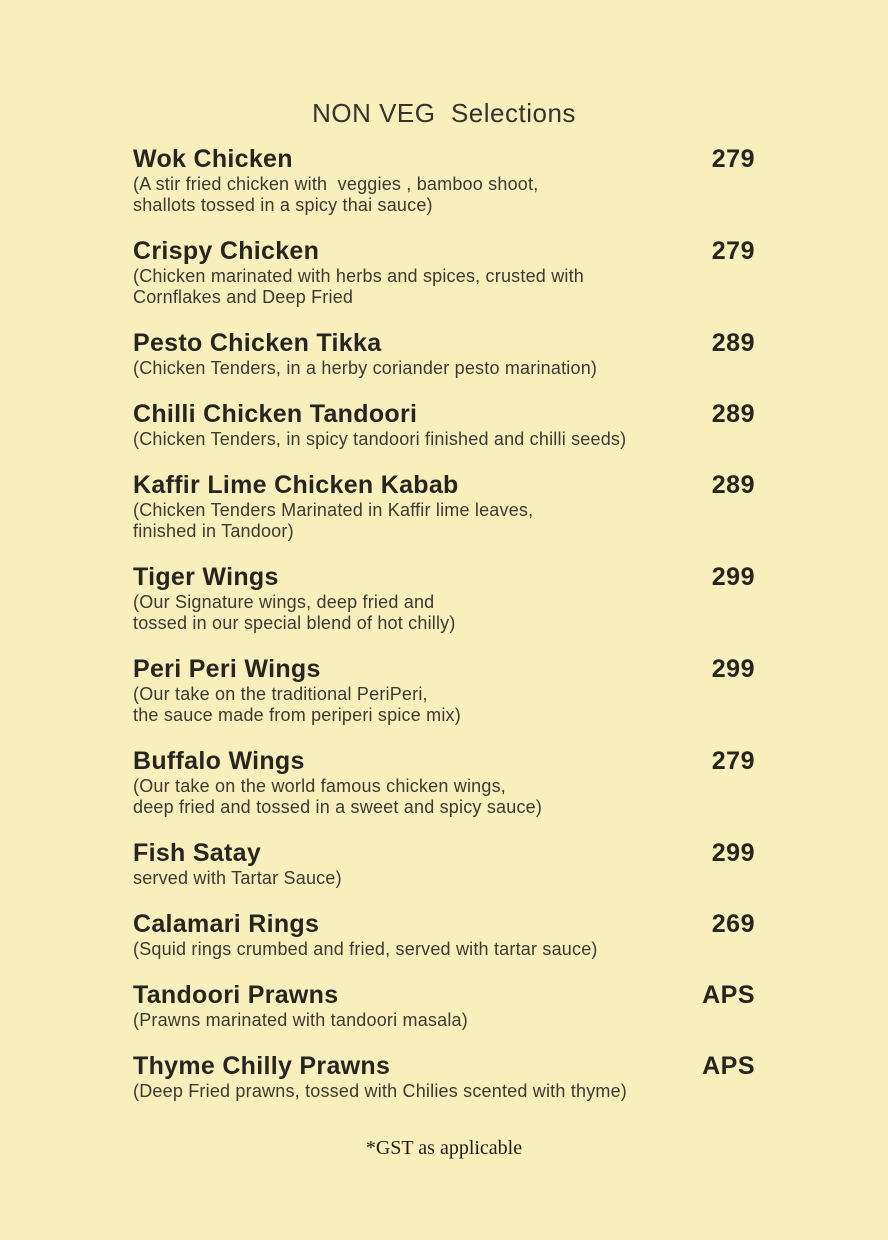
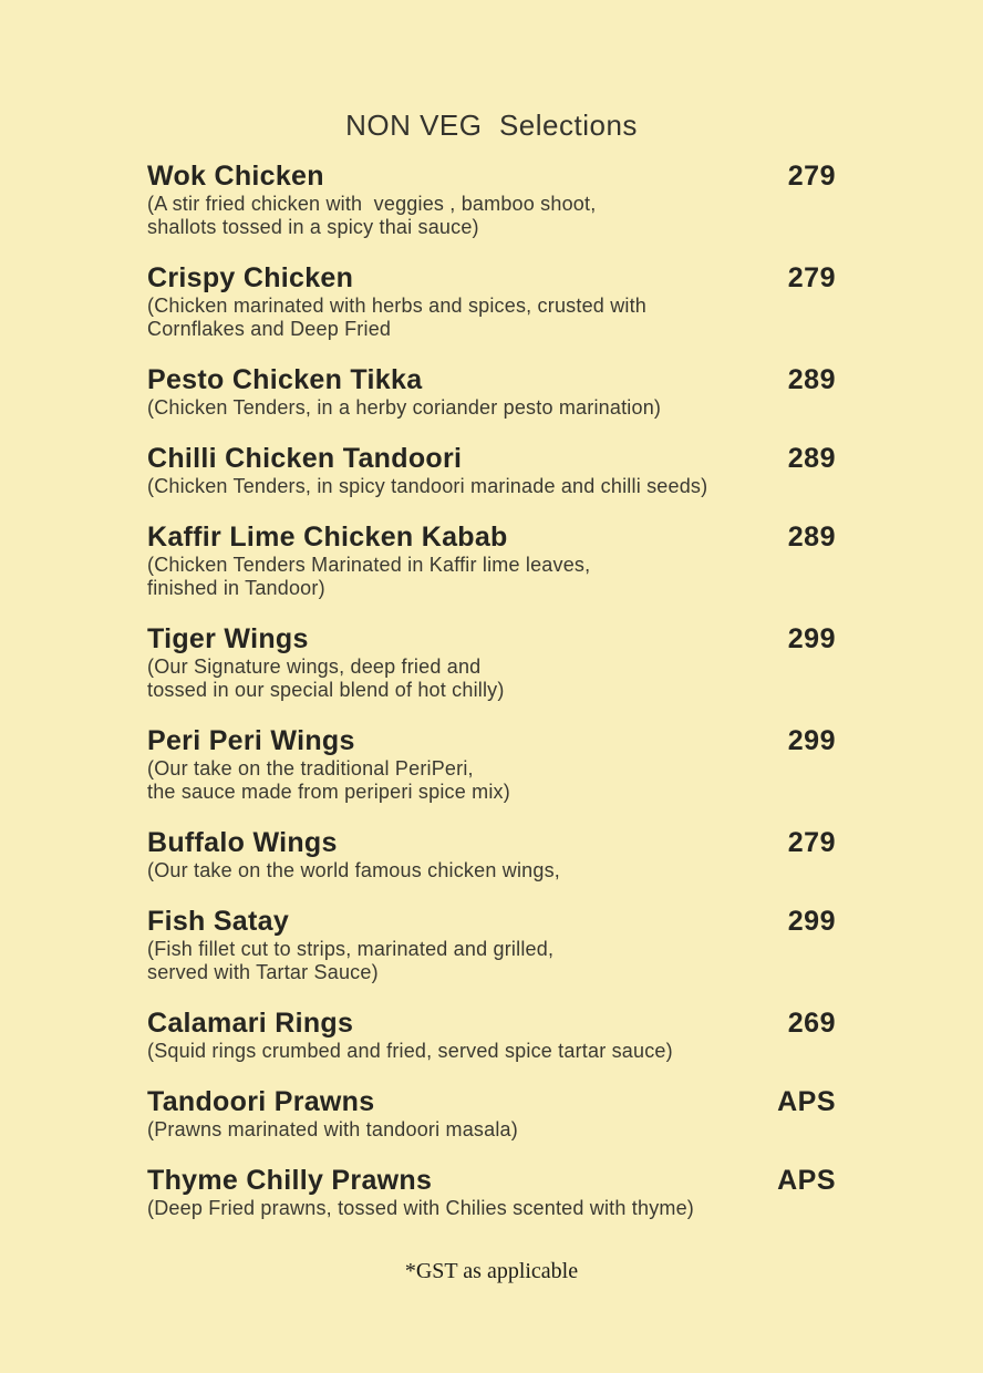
  NON VEG Selections
  Wok Chicken
  279
  (A stir fried chicken with veggies , bamboo shoot,
  shallots tossed in a spicy thai sauce)
  Crispy Chicken
  279
  (Chicken marinated with herbs and spices, crusted with
  Cornflakes and Deep Fried
  Pesto Chicken Tikka
  289
  (Chicken Tenders, in a herby coriander pesto marination)
  Chilli Chicken Tandoori
  289
- (Chicken Tenders, in spicy tandoori finished and chilli seeds)
+ (Chicken Tenders, in spicy tandoori marinade and chilli seeds)
  Kaffir Lime Chicken Kabab
  289
  (Chicken Tenders Marinated in Kaffir lime leaves,
  finished in Tandoor)
  Tiger Wings
  299
  (Our Signature wings, deep fried and
  tossed in our special blend of hot chilly)
  Peri Peri Wings
  299
  (Our take on the traditional PeriPeri,
  the sauce made from periperi spice mix)
  Buffalo Wings
  279
  (Our take on the world famous chicken wings,
- deep fried and tossed in a sweet and spicy sauce)
  Fish Satay
  299
+ (Fish fillet cut to strips, marinated and grilled,
  served with Tartar Sauce)
  Calamari Rings
  269
- (Squid rings crumbed and fried, served with tartar sauce)
+ (Squid rings crumbed and fried, served spice tartar sauce)
  Tandoori Prawns
  APS
  (Prawns marinated with tandoori masala)
  Thyme Chilly Prawns
  APS
  (Deep Fried prawns, tossed with Chilies scented with thyme)
  *GST as applicable
